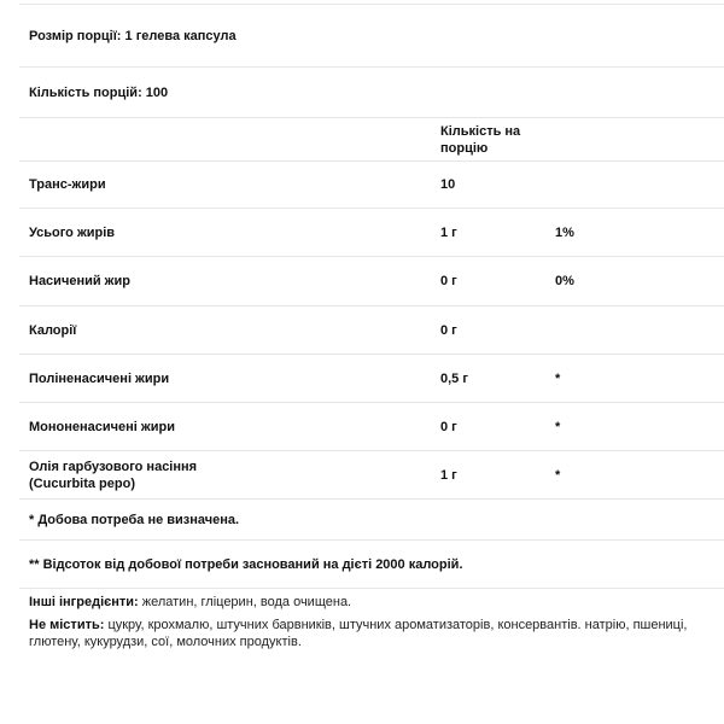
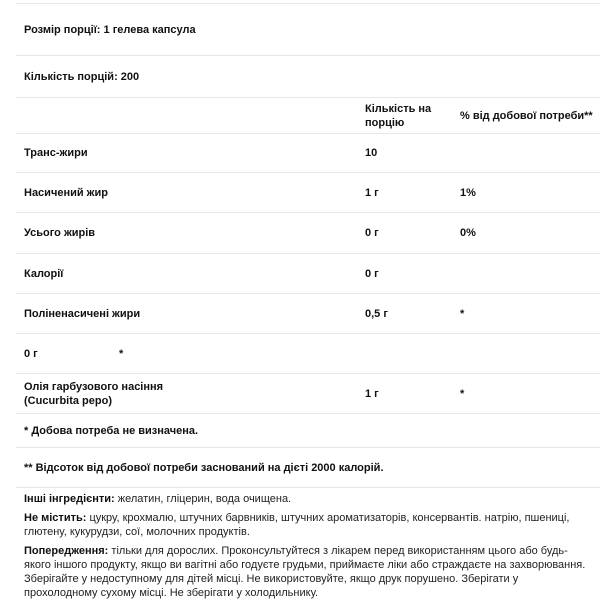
  Розмір порції: 1 гелева капсула
- Кількість порцій: 100
+ Кількість порцій: 200
  Кількість на порцію
+ % від добової потреби**
  Транс-жири
  10
- Усього жирів
+ Насичений жир
  1 г
  1%
- Насичений жир
+ Усього жирів
  0 г
  0%
  Калорії
  0 г
  Поліненасичені жири
  0,5 г
  *
- Мононенасичені жири
  0 г
  *
  Олія гарбузового насіння
  (Cucurbita pepo)
  1 г
  *
  * Добова потреба не визначена.
  ** Відсоток від добової потреби заснований на дієті 2000 калорій.
  Інші інгредієнти: желатин, гліцерин, вода очищена.
  Не містить: цукру, крохмалю, штучних барвників, штучних ароматизаторів, консервантів. натрію, пшениці, глютену, кукурудзи, сої, молочних продуктів.
+ Попередження: тільки для дорослих. Проконсультуйтеся з лікарем перед використанням цього або будь-якого іншого продукту, якщо ви вагітні або годуєте грудьми, приймаєте ліки або страждаєте на захворювання. Зберігайте у недоступному для дітей місці. Не використовуйте, якщо друк порушено. Зберігати у прохолодному сухому місці. Не зберігати у холодильнику.
